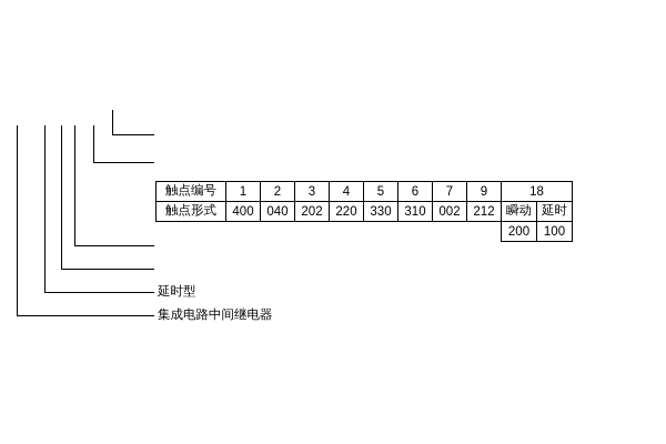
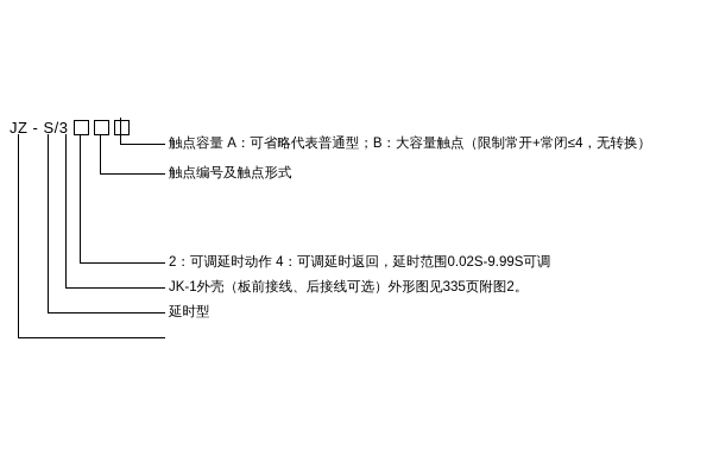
+ JZ - S/3
+ 触点容量 A：可省略代表普通型；B：大容量触点（限制常开+常闭≤4，无转换）
+ 触点编号及触点形式
+ 2：可调延时动作 4：可调延时返回，延时范围0.02S-9.99S可调
+ JK-1外壳（板前接线、后接线可选）外形图见335页附图2。
  延时型
- 集成电路中间继电器
- 触点编号	1	2	3	4	5	6	7	9	18
- 触点形式	400	040	202	220	330	310	002	212	瞬动	延时
- 									200	100
